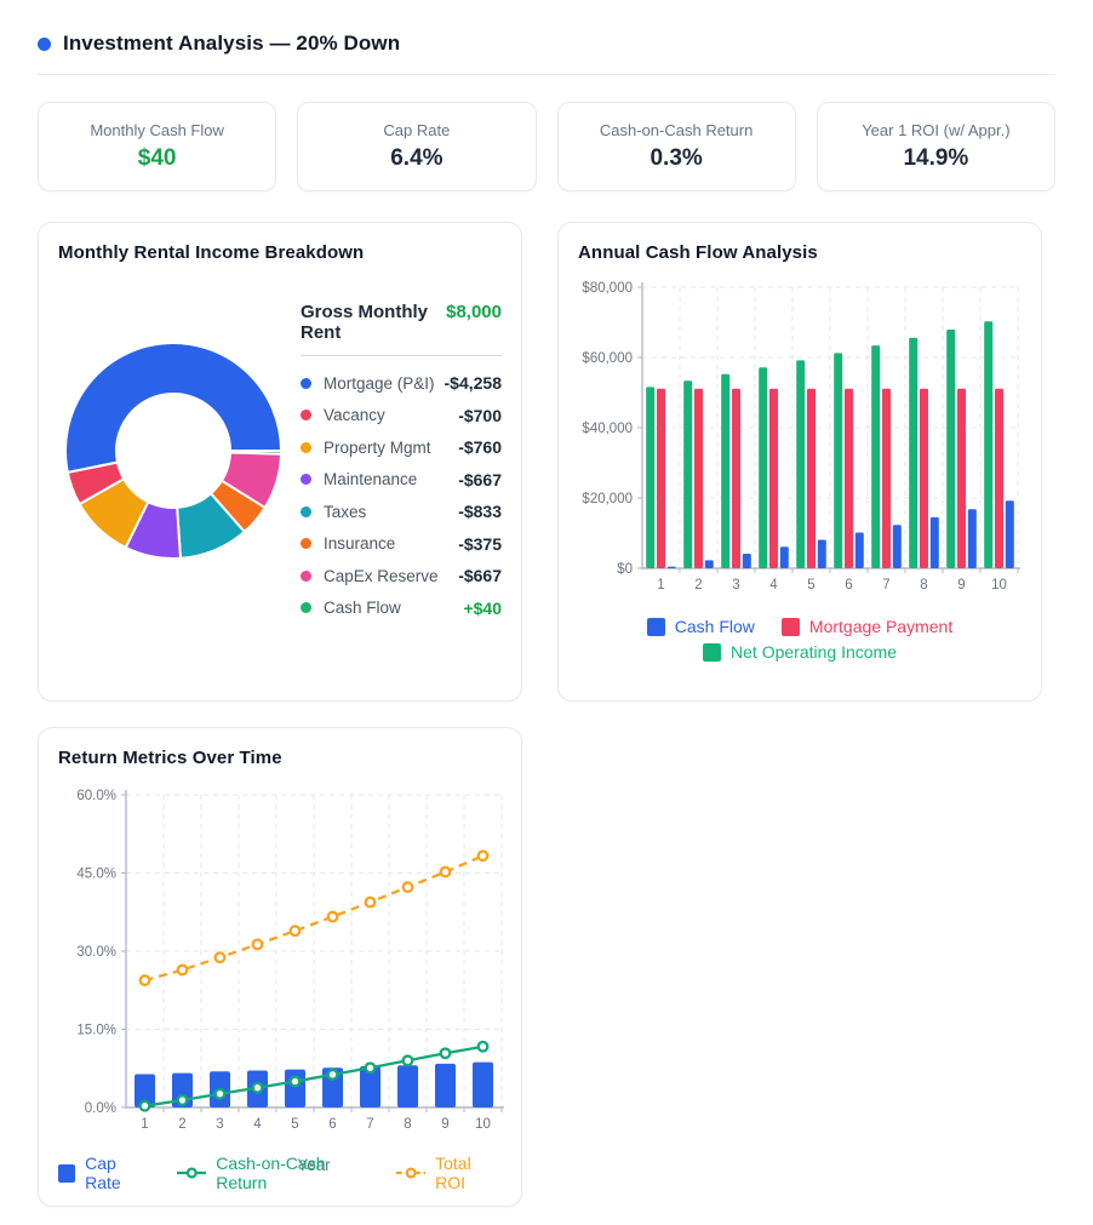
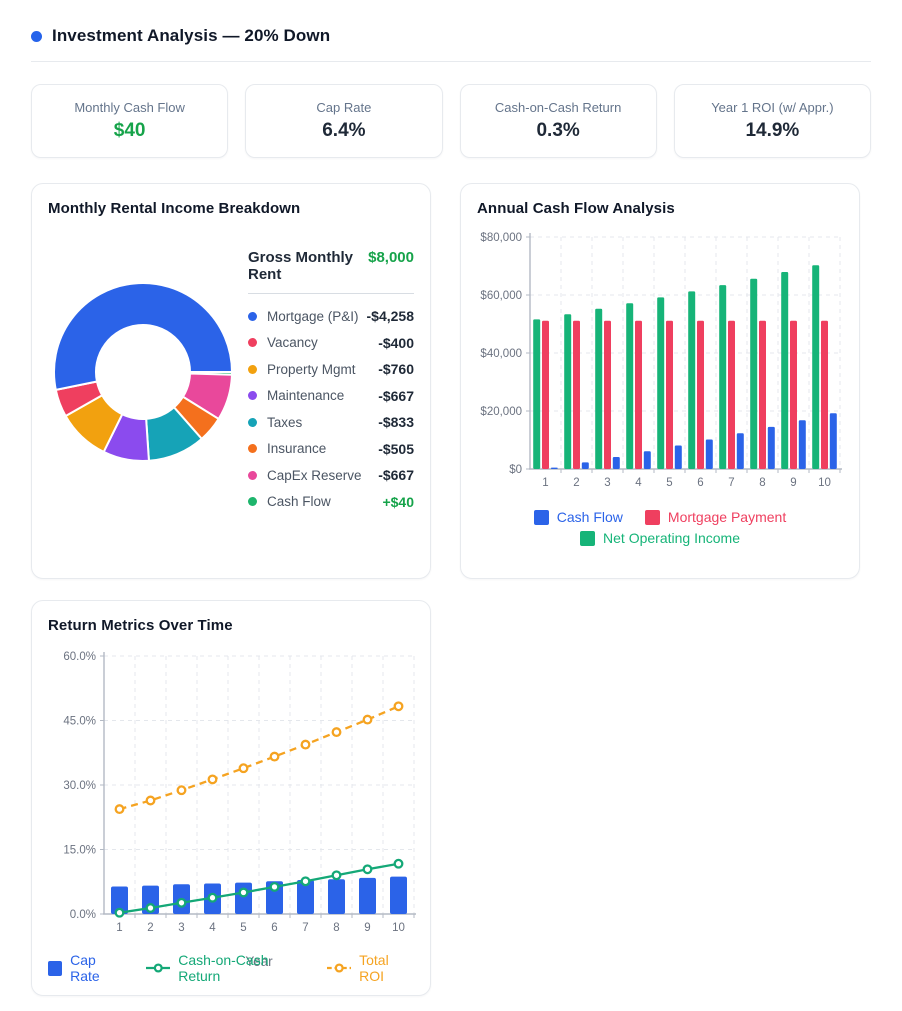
  Investment Analysis — 20% Down
  Monthly Cash Flow
  $40
  Cap Rate
  6.4%
  Cash-on-Cash Return
  0.3%
  Year 1 ROI (w/ Appr.)
  14.9%
  Monthly Rental Income Breakdown
  Gross Monthly Rent
  $8,000
  Mortgage (P&I)
  -$4,258
  Vacancy
- -$700
+ -$400
  Property Mgmt
  -$760
  Maintenance
  -$667
  Taxes
  -$833
  Insurance
- -$375
+ -$505
  CapEx Reserve
  -$667
  Cash Flow
  +$40
  Annual Cash Flow Analysis
  $0
  $20,000
  $40,000
  $60,000
  $80,000
  1
  2
  3
  4
  5
  6
  7
  8
  9
  10
  Cash Flow
  Mortgage Payment
  Net Operating Income
  Return Metrics Over Time
  0.0%
  15.0%
  30.0%
  45.0%
  60.0%
  1
  2
  3
  4
  5
  6
  7
  8
  9
  10
  Year
  Cap Rate
  Cash-on-Cash Return
  Total ROI
